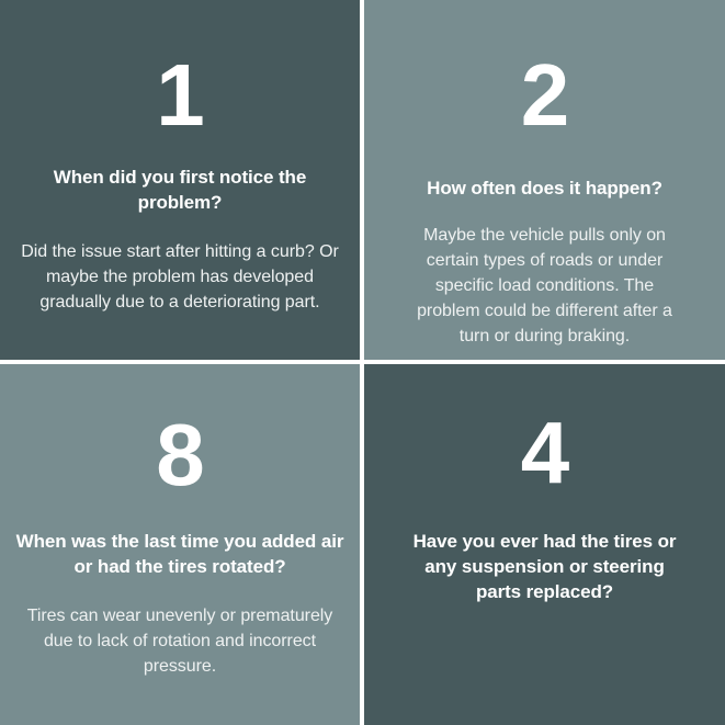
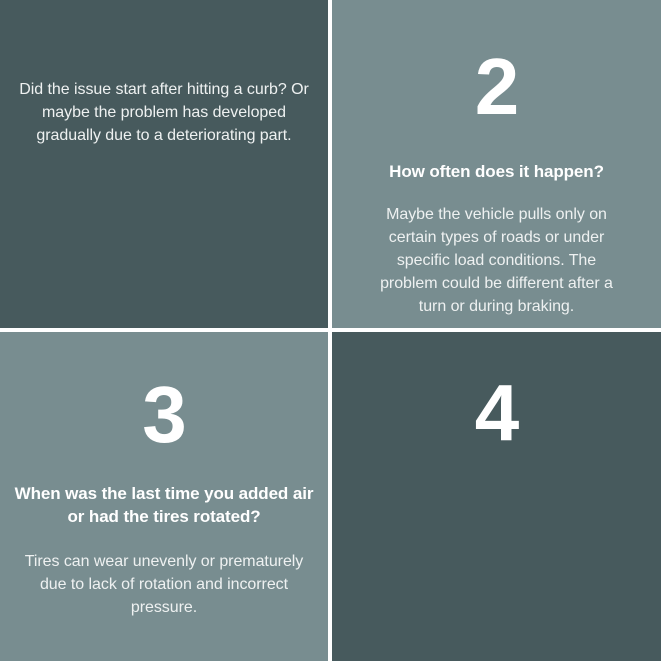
- 1
- When did you first notice the problem?
  Did the issue start after hitting a curb? Or maybe the problem has developed gradually due to a deteriorating part.
  2
  How often does it happen?
  Maybe the vehicle pulls only on certain types of roads or under specific load conditions. The problem could be different after a turn or during braking.
- 8
+ 3
  When was the last time you added air or had the tires rotated?
  Tires can wear unevenly or prematurely due to lack of rotation and incorrect pressure.
  4
- Have you ever had the tires or any suspension or steering parts replaced?
